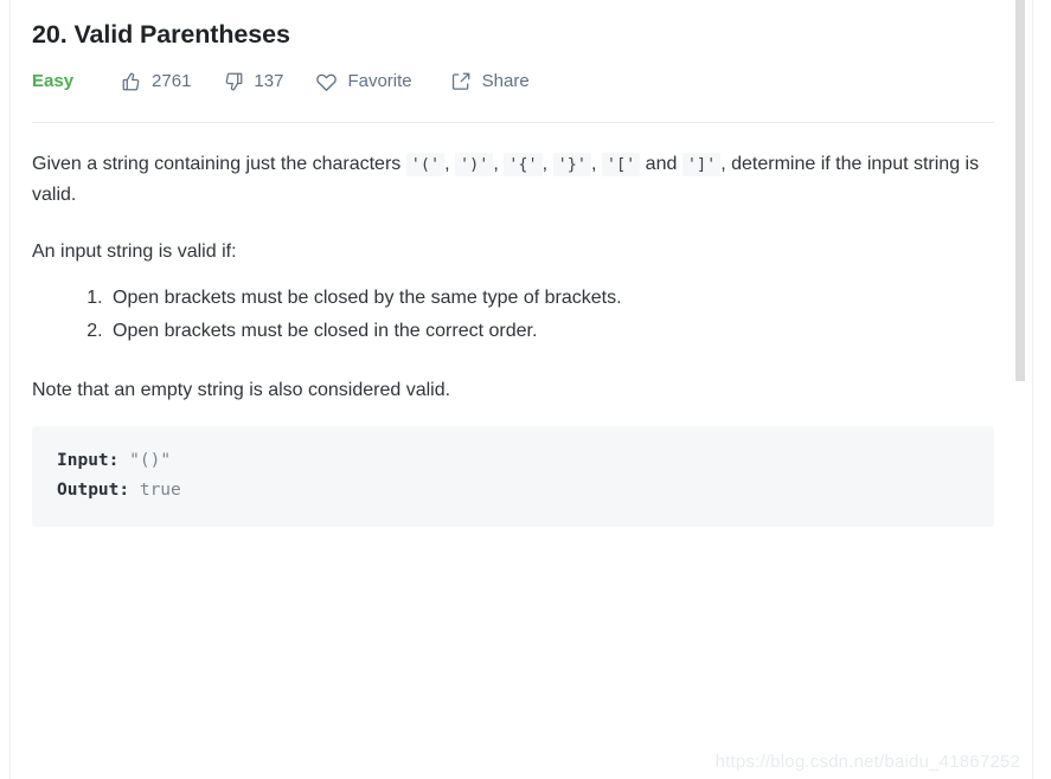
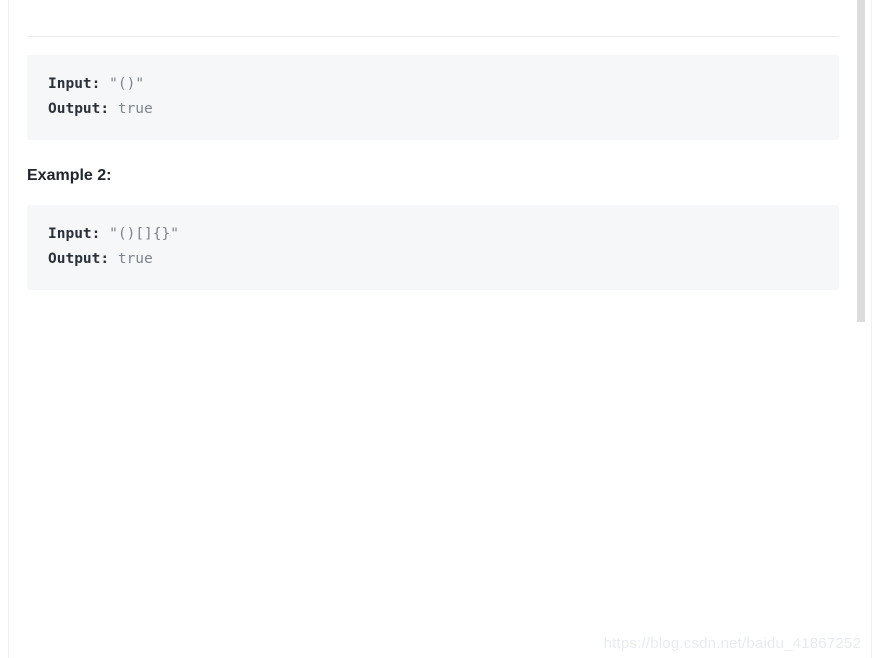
- 20. Valid Parentheses
- Easy
- 2761
- 137
- Favorite
- Share
- Given a string containing just the characters '(' , ')' , '{' , '}' , '[' and ']' , determine if the input string is valid.
- An input string is valid if:
- Open brackets must be closed by the same type of brackets.
- Open brackets must be closed in the correct order.
- Note that an empty string is also considered valid.
  Input: "()" Output: true
+ Example 2:
+ Input: "()[]{}" Output: true
